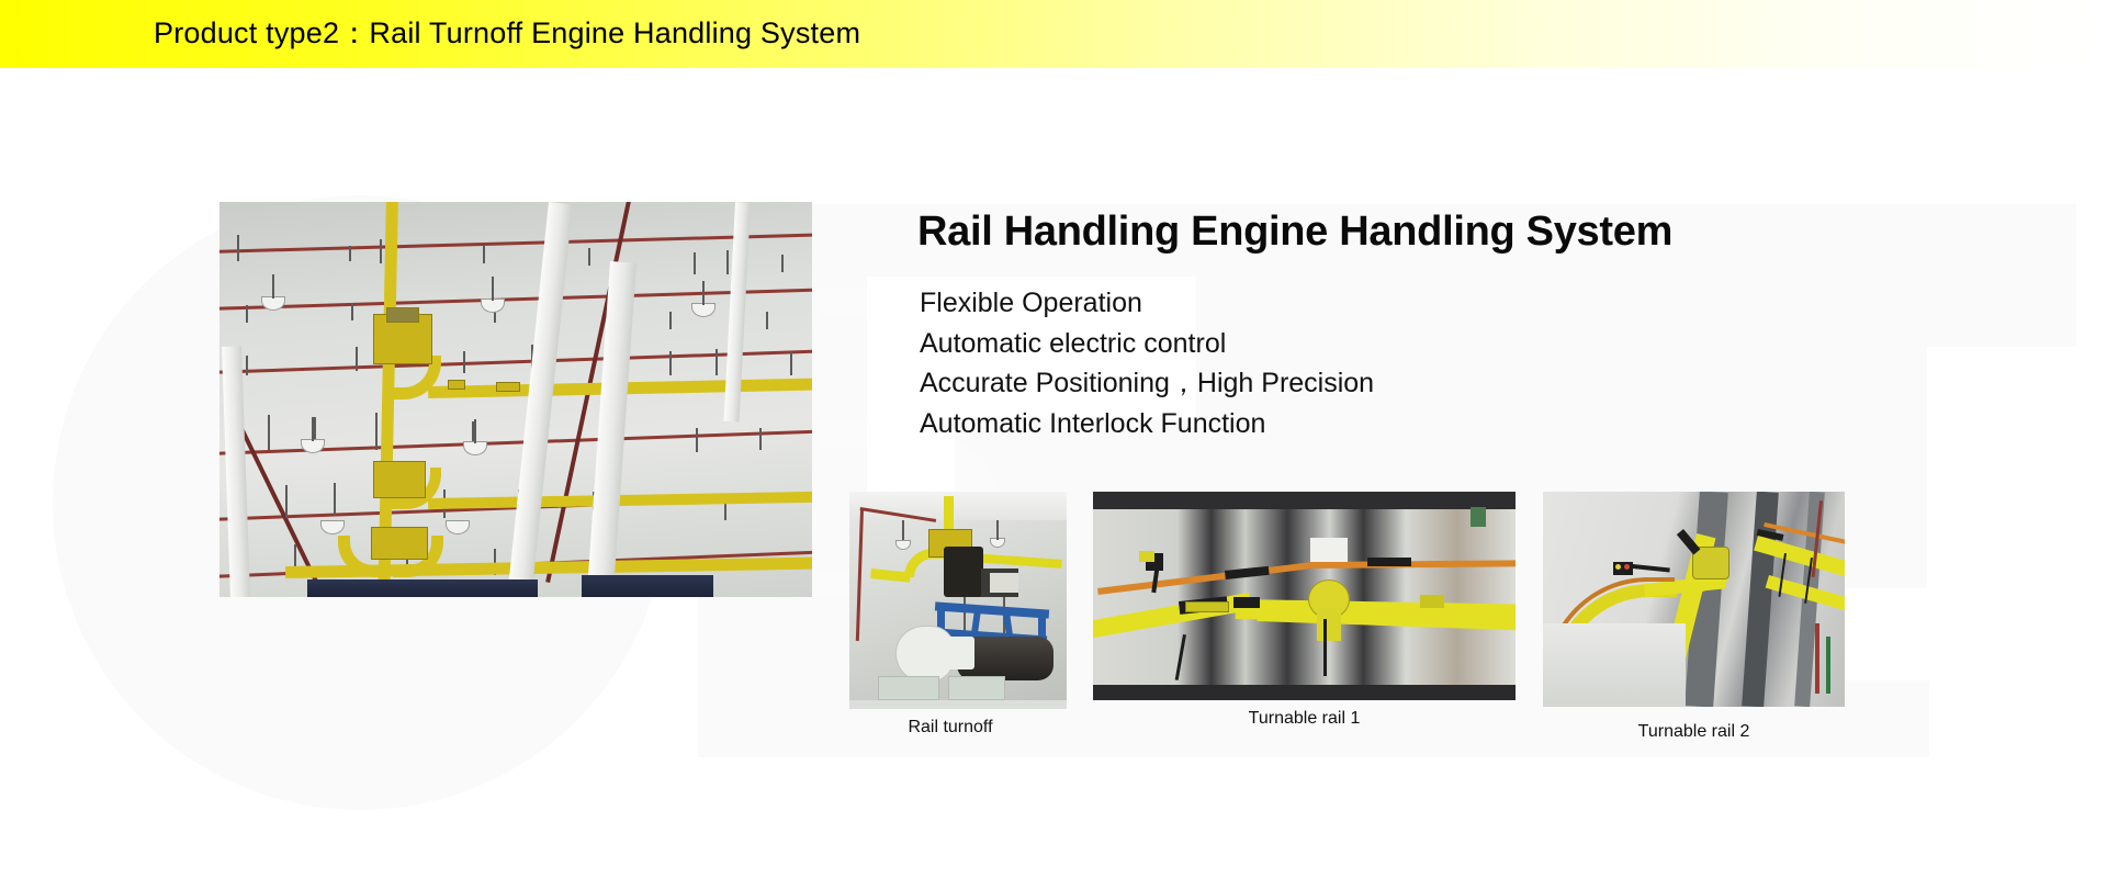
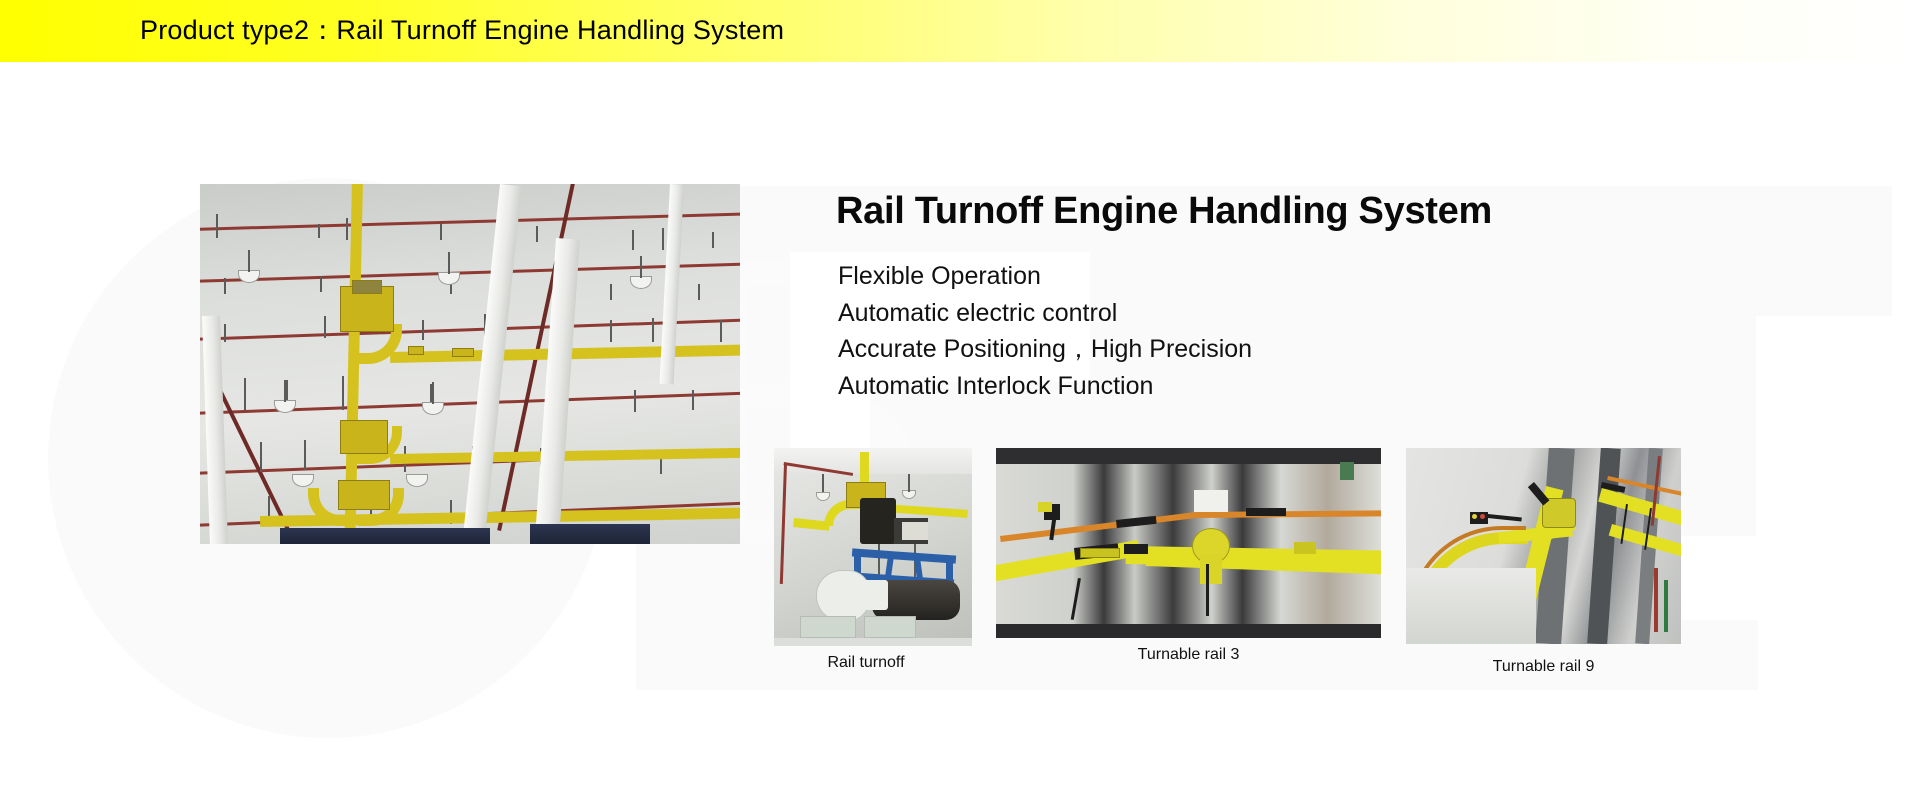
  B
  Product type2：Rail Turnoff Engine Handling System
- Rail Handling Engine Handling System
+ Rail Turnoff Engine Handling System
  Flexible Operation
  Automatic electric control
  Accurate Positioning，High Precision
  Automatic Interlock Function
  Rail turnoff
- Turnable rail 1
+ Turnable rail 3
- Turnable rail 2
+ Turnable rail 9
